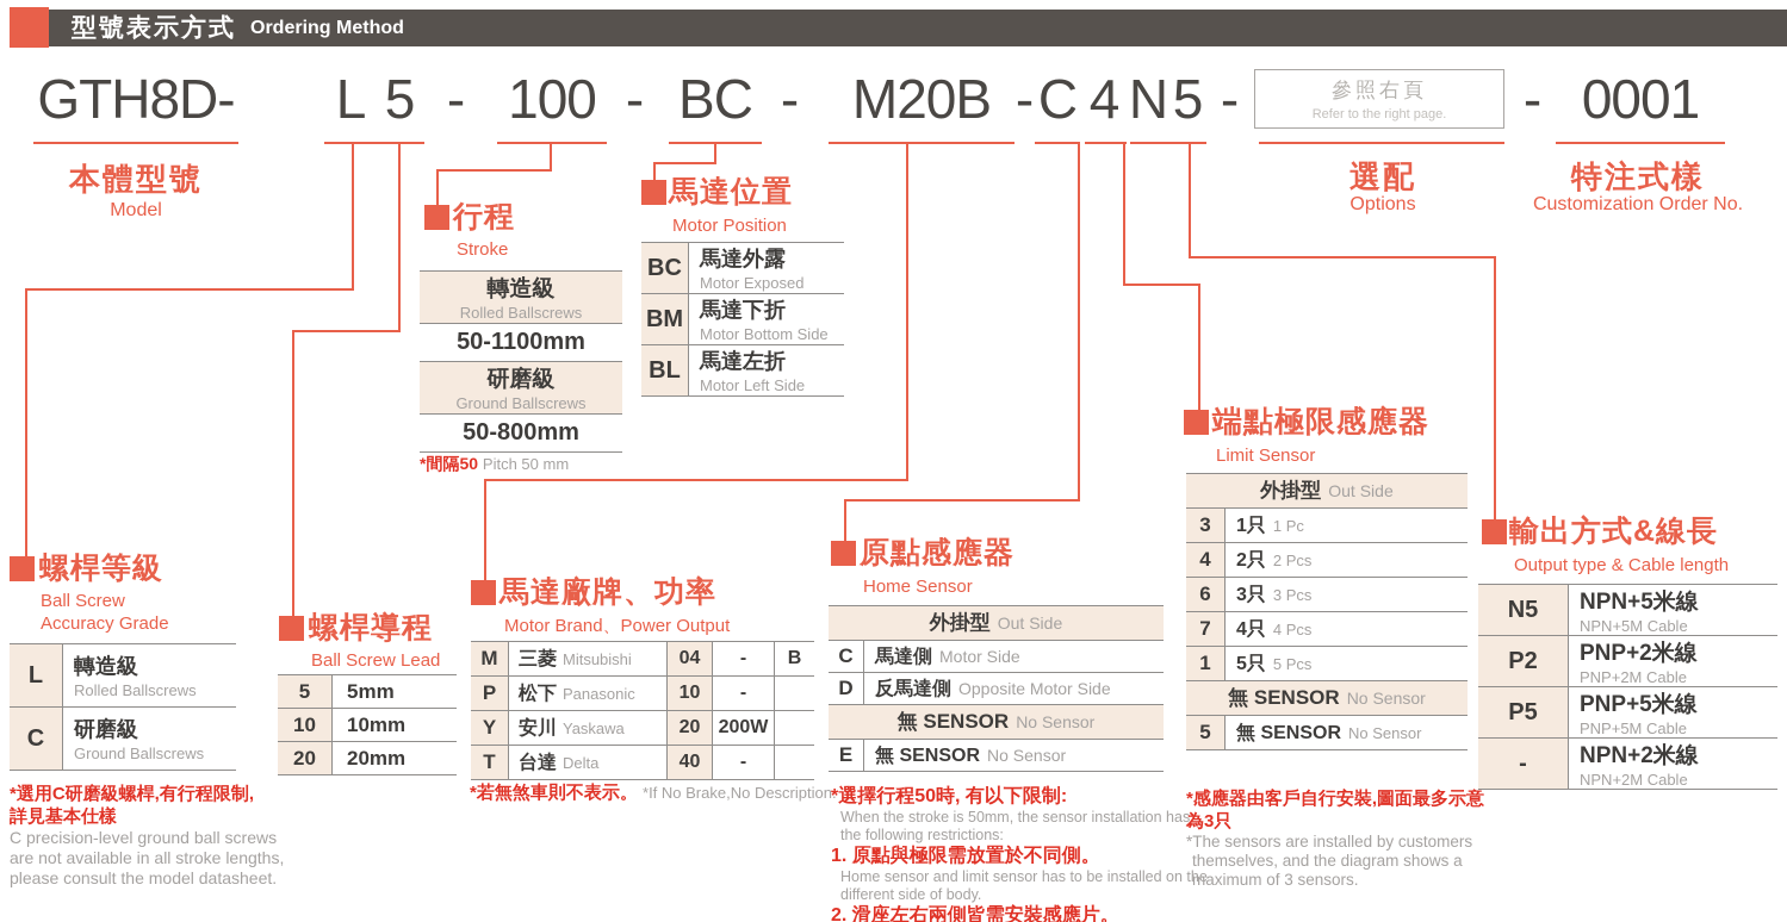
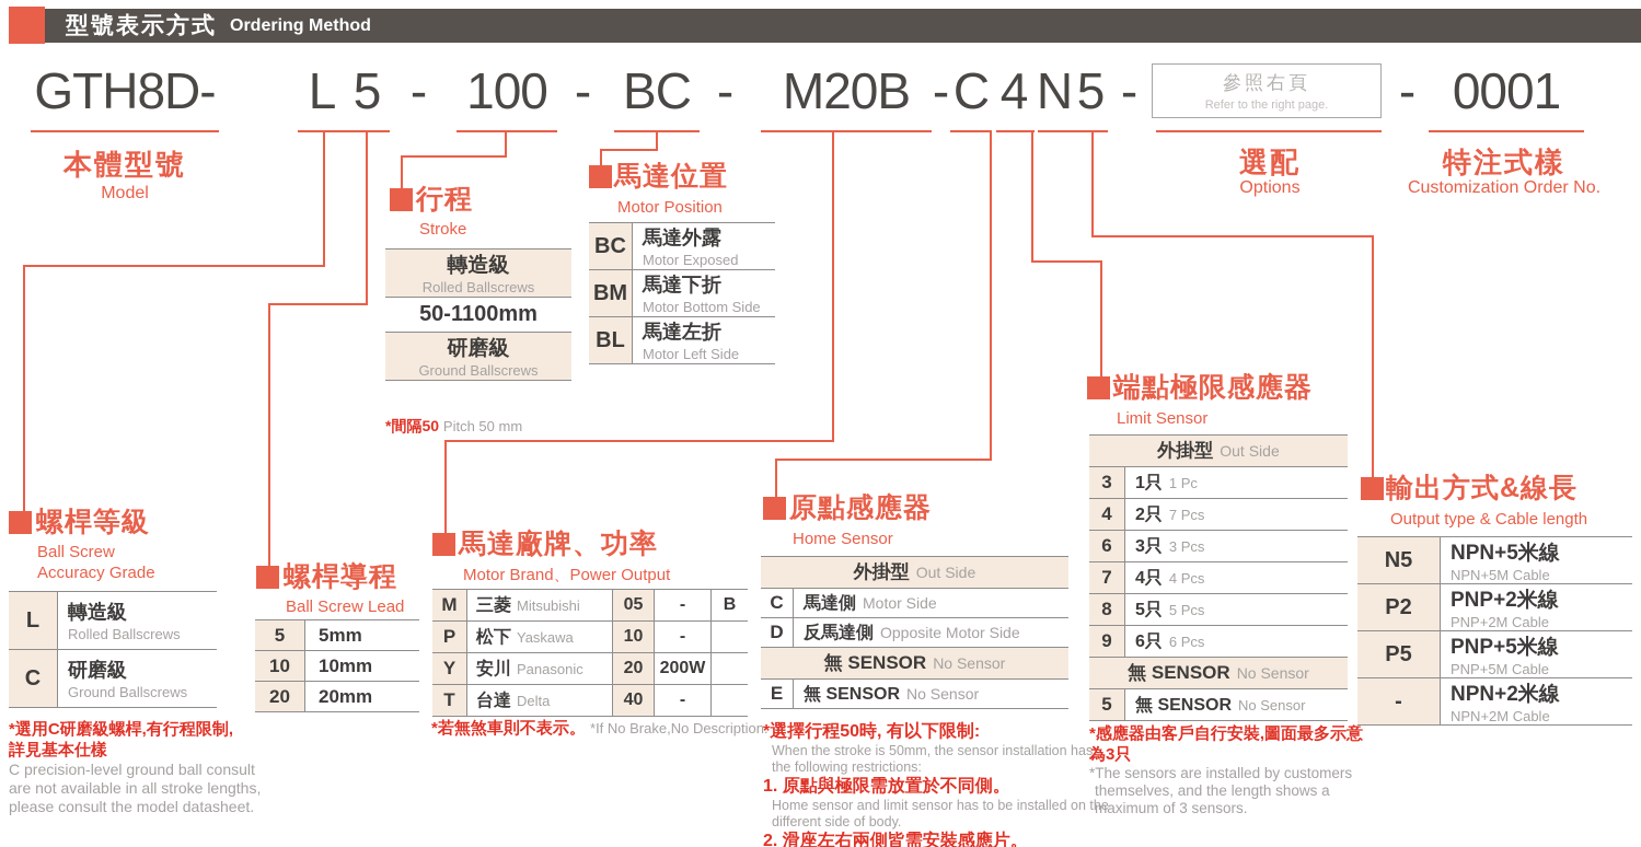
  型號表示方式
  Ordering Method
  GTH8D-
  L
  5
  -
  100
  -
  BC
  -
  M20B
  -
  C
  4
  N
  5
  -
  參照右頁
  Refer to the right page.
  -
  0001
  本體型號
  Model
  選配
  Options
  特注式樣
  Customization Order No.
  螺桿等級
  Ball Screw
  Accuracy Grade
  L
  轉造級
  Rolled Ballscrews
  C
  研磨級
  Ground Ballscrews
  *選用C研磨級螺桿,有行程限制,
  詳見基本仕樣
- C precision-level ground ball screws
+ C precision-level ground ball consult
  are not available in all stroke lengths,
  please consult the model datasheet.
  螺桿導程
  Ball Screw Lead
  5
  5mm
  10
  10mm
  20
  20mm
  行程
  Stroke
  轉造級
  Rolled Ballscrews
  50-1100mm
  研磨級
  Ground Ballscrews
- 50-800mm
  *間隔50 Pitch 50 mm
  馬達位置
  Motor Position
  BC
  馬達外露
  Motor Exposed
  BM
  馬達下折
  Motor Bottom Side
  BL
  馬達左折
  Motor Left Side
  馬達廠牌、功率
  Motor Brand、Power Output
  M
  三菱
  Mitsubishi
- 04
+ 05
  -
  B
  P
  松下
- Panasonic
+ Yaskawa
  10
  -
  Y
  安川
- Yaskawa
+ Panasonic
  20
  200W
  T
  台達
  Delta
  40
  -
  *若無煞車則不表示。 *If No Brake,No Description.
  原點感應器
  Home Sensor
  外掛型
  Out Side
  C
  馬達側
  Motor Side
  D
  反馬達側
  Opposite Motor Side
  無 SENSOR
  No Sensor
  E
  無 SENSOR
  No Sensor
  *選擇行程50時, 有以下限制:
  When the stroke is 50mm, the sensor installation has
  the following restrictions:
  1. 原點與極限需放置於不同側。
  Home sensor and limit sensor has to be installed on the
  different side of body.
  2. 滑座左右兩側皆需安裝感應片。
  端點極限感應器
  Limit Sensor
  外掛型
  Out Side
  3
  1只
  1 Pc
  4
  2只
- 2 Pcs
+ 7 Pcs
  6
  3只
  3 Pcs
  7
  4只
  4 Pcs
- 1
+ 8
  5只
  5 Pcs
+ 9
+ 6只
+ 6 Pcs
  無 SENSOR
  No Sensor
  5
  無 SENSOR
  No Sensor
  *感應器由客戶自行安裝,圖面最多示意
  為3只
  *The sensors are installed by customers
- themselves, and the diagram shows a
+ themselves, and the length shows a
  maximum of 3 sensors.
  輸出方式&線長
  Output type & Cable length
  N5
  NPN+5米線
  NPN+5M Cable
  P2
  PNP+2米線
  PNP+2M Cable
  P5
  PNP+5米線
  PNP+5M Cable
  -
  NPN+2米線
  NPN+2M Cable
